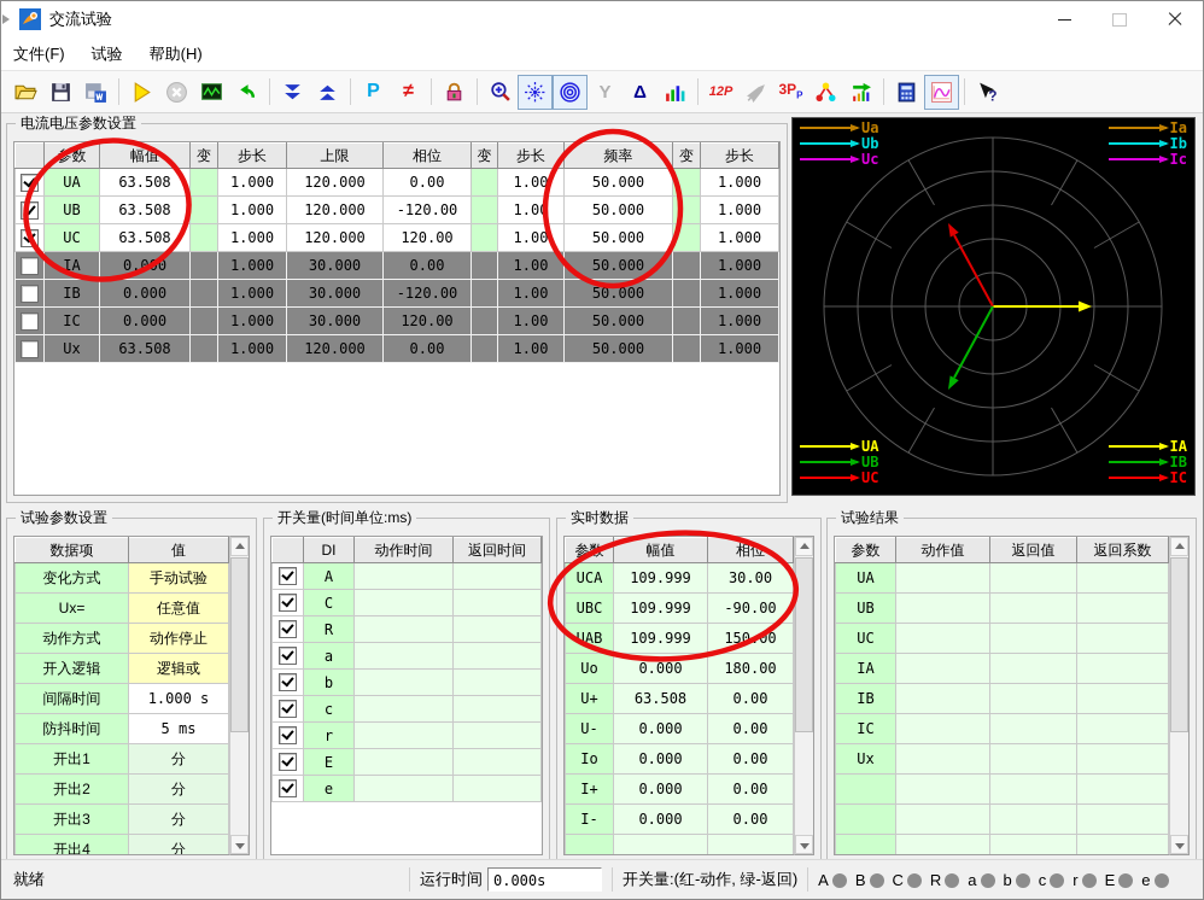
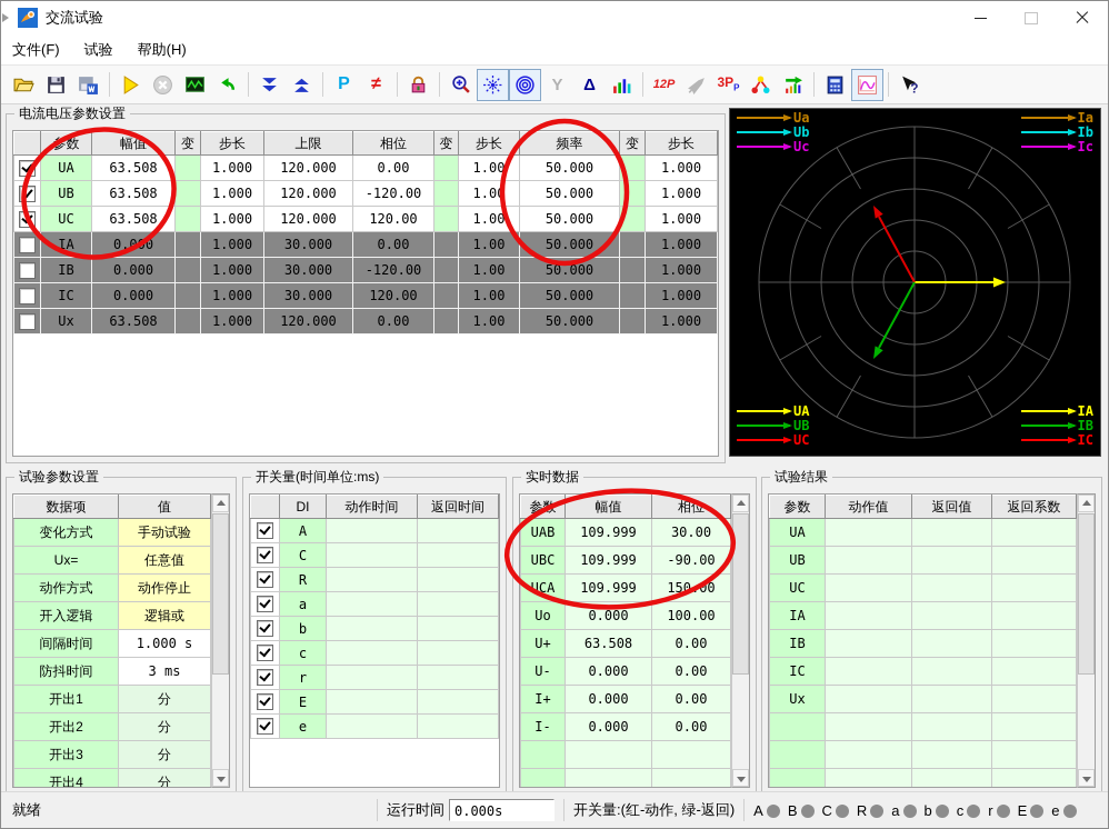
  交流试验
  文件(F)
  试验
  帮助(H)
  P
  ≠
  Y
  Δ
  12P
  3PP
  ?
  电流电压参数设置
  	数	幅值	变	步长	上限	相位	变	步长	频率	变	步长
  	UA	63.508		1.000	120.000	0.00		1.00	50.000		1.000
  	UB	63.508		1.000	120.000	-120.00		1.0	50.000		1.000
  	UC	63.508		1.000	120.000	120.00		1.00	50.000		1.000
  	IA	0.00		1.000	30.000	0.00		1.00	50.000		1.000
  	IB	0.000		1.000	30.000	-120.00		1.00	50.000		1.000
  	IC	0.000		1.000	30.000	120.00		1.00	50.000		1.000
  	Ux	63.508		1.000	120.000	0.00		1.00	50.000		1.000
  Ua
  Ub
  Uc
  Ia
  Ib
  Ic
  UA
  UB
  UC
  IA
  IB
  IC
  试验参数设置
  数据项	值
  变化方式	手动试验
  Ux=	任意值
  动作方式	动作停止
  开入逻辑	逻辑或
  间隔时间	1.000 s
- 防抖时间	5 ms
+ 防抖时间	3 ms
  开出1	分
  开出2	分
  开出3	分
  开出4	分
  开关量(时间单位:ms)
  	DI	动作时间	返回时间
  	A
  	C
  	R
  	a
  	b
  	c
  	r
  	E
  	e
  实时数据
  参	幅值	相位
- UCA	109.999	30.00
+ UAB	109.999	30.00
  UBC	109.999	-90.00
- UAB	109.999	15000
+ UCA	109.999	15000
- Uo	0.000	180.00
+ Uo	0.000	100.00
  U+	63.508	0.00
  U-	0.000	0.00
- Io	0.000	0.00
  I+	0.000	0.00
  I-	0.000	0.00
  试验结果
  参数	动作值	返回值	返回系数
  UA
  UB
  UC
  IA
  IB
  IC
  Ux
  就绪
  运行时间
  0.000s
  开关量:(红-动作, 绿-返回)
  A B C R a b c r E e
